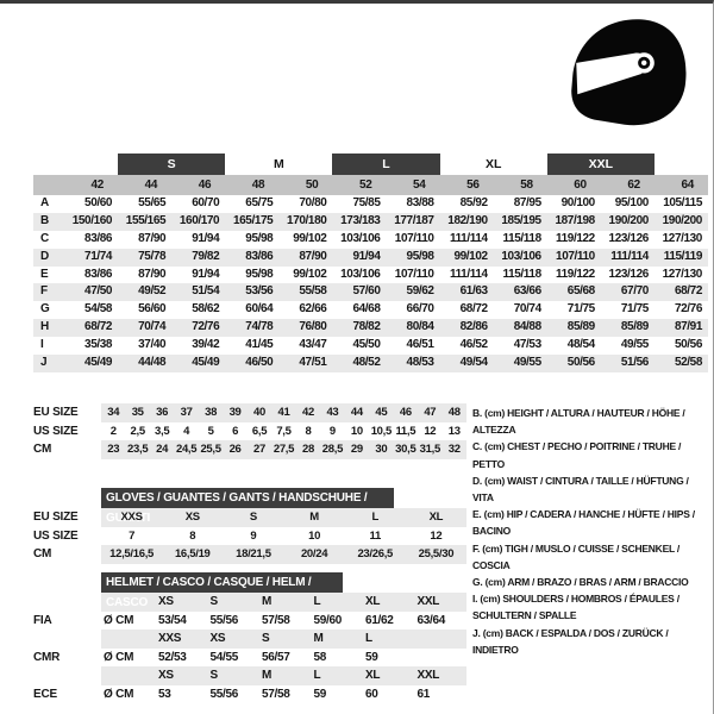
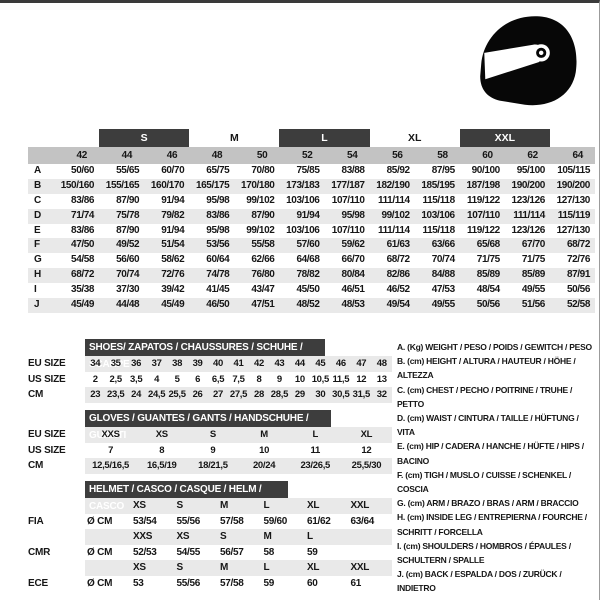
  S
  M
  L
  XL
  XXL
  42
  44
  46
  48
  50
  52
  54
  56
  58
  60
  62
  64
  A
  50/60
  55/65
  60/70
  65/75
  70/80
  75/85
  83/88
  85/92
  87/95
  90/100
  95/100
  105/115
  B
  150/160
  155/165
  160/170
  165/175
  170/180
  173/183
  177/187
  182/190
  185/195
  187/198
  190/200
  190/200
  C
  83/86
  87/90
  91/94
  95/98
  99/102
  103/106
  107/110
  111/114
  115/118
  119/122
  123/126
  127/130
  D
  71/74
  75/78
  79/82
  83/86
  87/90
  91/94
  95/98
  99/102
  103/106
  107/110
  111/114
  115/119
  E
  83/86
  87/90
  91/94
  95/98
  99/102
  103/106
  107/110
  111/114
  115/118
  119/122
  123/126
  127/130
  F
  47/50
  49/52
  51/54
  53/56
  55/58
  57/60
  59/62
  61/63
  63/66
  65/68
  67/70
  68/72
  G
  54/58
  56/60
  58/62
  60/64
  62/66
  64/68
  66/70
  68/72
  70/74
  71/75
  71/75
  72/76
  H
  68/72
  70/74
  72/76
  74/78
  76/80
  78/82
  80/84
  82/86
  84/88
  85/89
  85/89
  87/91
  I
  35/38
- 37/40
+ 37/30
  39/42
  41/45
  43/47
  45/50
  46/51
  46/52
  47/53
  48/54
  49/55
  50/56
  J
  45/49
  44/48
  45/49
  46/50
  47/51
  48/52
  48/53
  49/54
  49/55
  50/56
  51/56
  52/58
+ SHOES/ ZAPATOS / CHAUSSURES / SCHUHE / SCARPE
  EU SIZE
  34
  35
  36
  37
  38
  39
  40
  41
  42
  43
  44
  45
  46
  47
  48
  US SIZE
  2
  2,5
  3,5
  4
  5
  6
  6,5
  7,5
  8
  9
  10
  10,5
  11,5
  12
  13
  CM
  23
  23,5
  24
  24,5
  25,5
  26
  27
  27,5
  28
  28,5
  29
  30
  30,5
  31,5
  32
  GLOVES / GUANTES / GANTS / HANDSCHUHE / GUANTI
  EU SIZE
  XXS
  XS
  S
  M
  L
  XL
  US SIZE
  7
  8
  9
  10
  11
  12
  CM
  12,5/16,5
  16,5/19
  18/21,5
  20/24
  23/26,5
  25,5/30
  HELMET / CASCO / CASQUE / HELM /
  XS
  S
  M
  L
  XL
  XXL
  FIA
  Ø CM
  53/54
  55/56
  57/58
  59/60
  61/62
  63/64
  XXS
  XS
  S
  M
  L
  CMR
  Ø CM
  52/53
  54/55
  56/57
  58
  59
  XS
  S
  M
  L
  XL
  XXL
  ECE
  Ø CM
  53
  55/56
  57/58
  59
  60
  61
+ A. (Kg) WEIGHT / PESO / POIDS / GEWITCH / PESO
  B. (cm) HEIGHT / ALTURA / HAUTEUR / HÖHE / ALTEZZA
  C. (cm) CHEST / PECHO / POITRINE / TRUHE / PETTO
  D. (cm) WAIST / CINTURA / TAILLE / HÜFTUNG / VITA
  E. (cm) HIP / CADERA / HANCHE / HÜFTE / HIPS / BACINO
  F. (cm) TIGH / MUSLO / CUISSE / SCHENKEL / COSCIA
  G. (cm) ARM / BRAZO / BRAS / ARM / BRACCIO
+ H. (cm) INSIDE LEG / ENTREPIERNA / FOURCHE / SCHRITT / FORCELLA
  I. (cm) SHOULDERS / HOMBROS / ÉPAULES / SCHULTERN / SPALLE
  J. (cm) BACK / ESPALDA / DOS / ZURÜCK / INDIETRO
